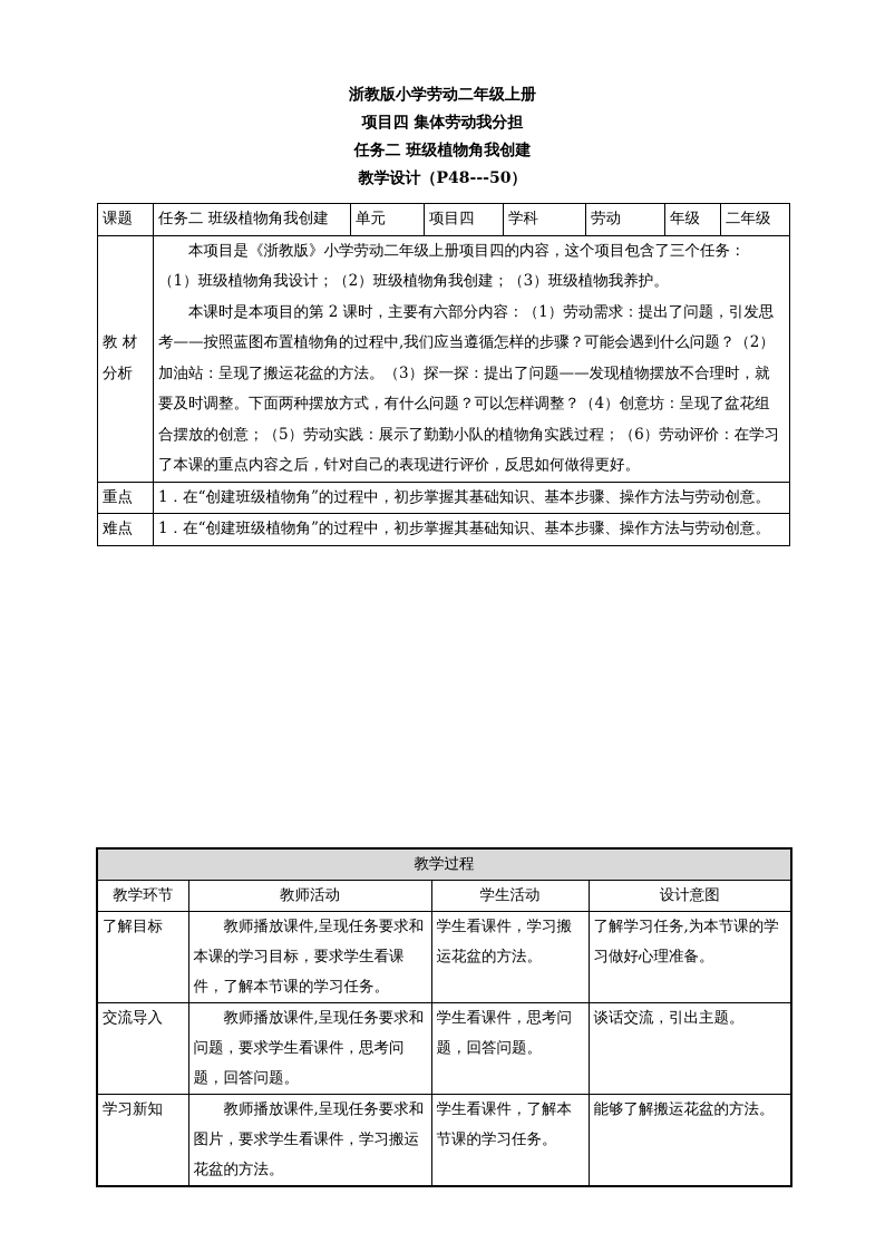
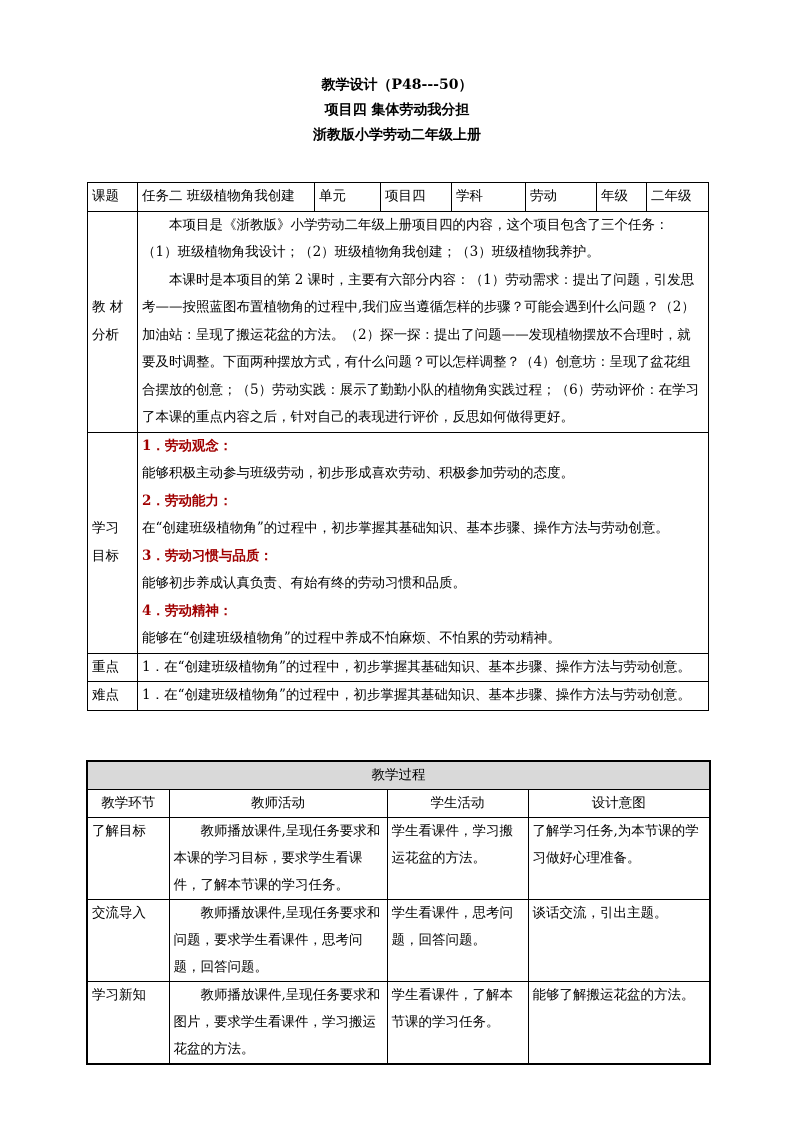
- 浙教版小学劳动二年级上册
+ 教学设计（P48---50）
  项目四 集体劳动我分担
- 任务二 班级植物角我创建
- 教学设计（P48---50）
+ 浙教版小学劳动二年级上册
  课题	任务二 班级植物角我创建	单元	项目四	学科	劳动	年级	二年级
- 教 材 分析	本项目是《浙教版》小学劳动二年级上册项目四的内容，这个项目包含了三个任务：（1）班级植物角我设计；（2）班级植物角我创建；（3）班级植物我养护。 本课时是本项目的第 2 课时，主要有六部分内容：（1）劳动需求：提出了问题，引发思考——按照蓝图布置植物角的过程中,我们应当遵循怎样的步骤？可能会遇到什么问题？（2）加油站：呈现了搬运花盆的方法。（3）探一探：提出了问题——发现植物摆放不合理时，就要及时调整。下面两种摆放方式，有什么问题？可以怎样调整？（4）创意坊：呈现了盆花组合摆放的创意；（5）劳动实践：展示了勤勤小队的植物角实践过程；（6）劳动评价：在学习了本课的重点内容之后，针对自己的表现进行评价，反思如何做得更好。
+ 教 材 分析	本项目是《浙教版》小学劳动二年级上册项目四的内容，这个项目包含了三个任务：（1）班级植物角我设计；（2）班级植物角我创建；（3）班级植物我养护。 本课时是本项目的第 2 课时，主要有六部分内容：（1）劳动需求：提出了问题，引发思考——按照蓝图布置植物角的过程中,我们应当遵循怎样的步骤？可能会遇到什么问题？（2）加油站：呈现了搬运花盆的方法。（2）探一探：提出了问题——发现植物摆放不合理时，就要及时调整。下面两种摆放方式，有什么问题？可以怎样调整？（4）创意坊：呈现了盆花组合摆放的创意；（5）劳动实践：展示了勤勤小队的植物角实践过程；（6）劳动评价：在学习了本课的重点内容之后，针对自己的表现进行评价，反思如何做得更好。
+ 学习 目标	1．劳动观念： 能够积极主动参与班级劳动，初步形成喜欢劳动、积极参加劳动的态度。 2．劳动能力： 在“创建班级植物角”的过程中，初步掌握其基础知识、基本步骤、操作方法与劳动创意。 3．劳动习惯与品质： 能够初步养成认真负责、有始有终的劳动习惯和品质。 4．劳动精神： 能够在“创建班级植物角”的过程中养成不怕麻烦、不怕累的劳动精神。
  重点	1．在“创建班级植物角”的过程中，初步掌握其基础知识、基本步骤、操作方法与劳动创意。
  难点	1．在“创建班级植物角”的过程中，初步掌握其基础知识、基本步骤、操作方法与劳动创意。
  教学过程
  教学环节	教师活动	学生活动	设计意图
  了解目标	教师播放课件,呈现任务要求和本课的学习目标，要求学生看课件，了解本节课的学习任务。	学生看课件，学习搬运花盆的方法。	了解学习任务,为本节课的学习做好心理准备。
  交流导入	教师播放课件,呈现任务要求和问题，要求学生看课件，思考问题，回答问题。	学生看课件，思考问题，回答问题。	谈话交流，引出主题。
  学习新知	教师播放课件,呈现任务要求和图片，要求学生看课件，学习搬运花盆的方法。	学生看课件，了解本节课的学习任务。	能够了解搬运花盆的方法。
